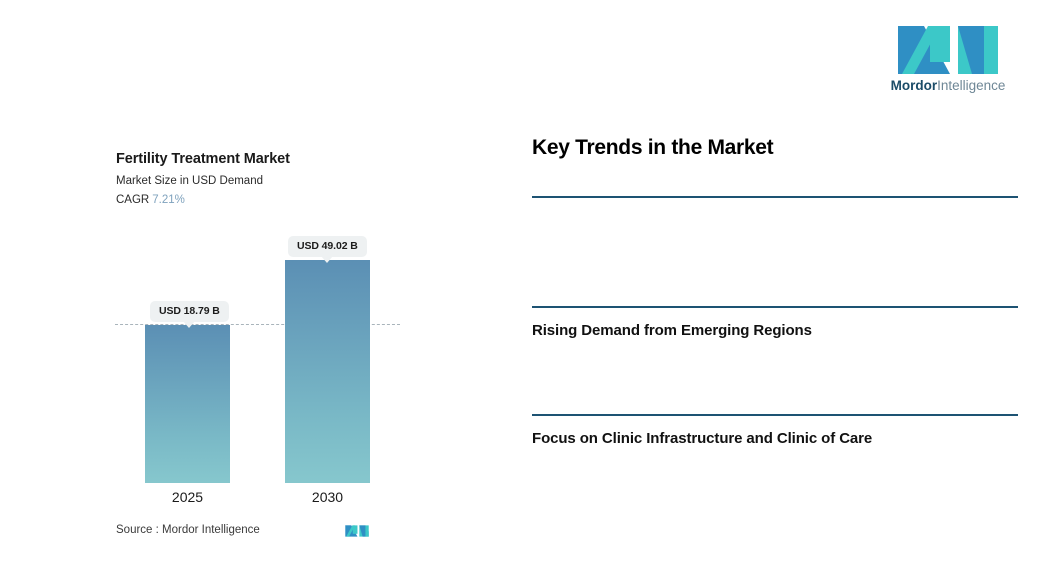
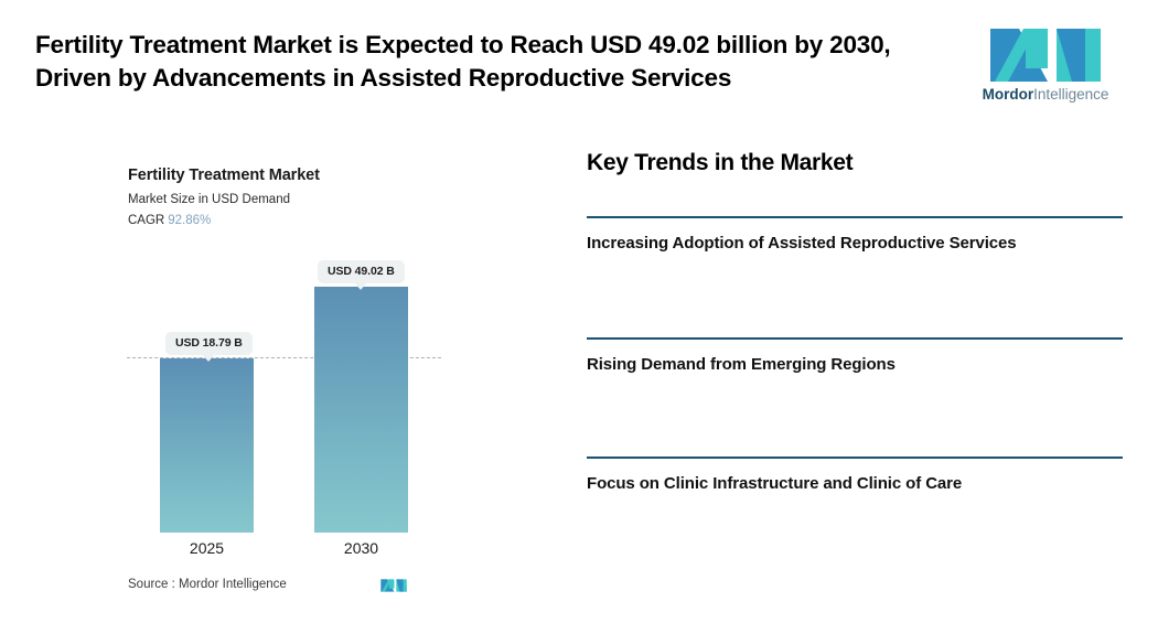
+ Fertility Treatment Market is Expected to Reach USD 49.02 billion by 2030, Driven by Advancements in Assisted Reproductive Services
  MordorIntelligence
  Fertility Treatment Market
  Market Size in USD Demand
- CAGR 7.21%
+ CAGR 92.86%
  USD 18.79 B
  USD 49.02 B
  2025
  2030
  Source : Mordor Intelligence
  Key Trends in the Market
+ Increasing Adoption of Assisted Reproductive Services
  Rising Demand from Emerging Regions
  Focus on Clinic Infrastructure and Clinic of Care
